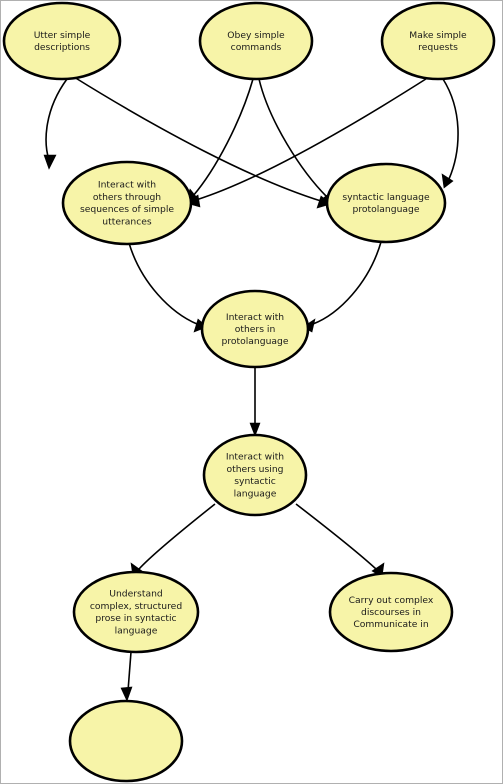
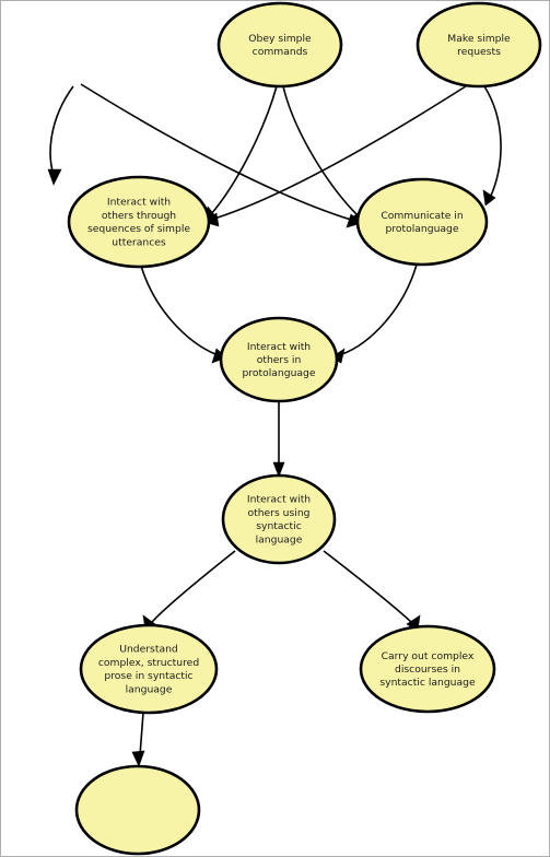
- Utter simple descriptions
  Obey simple commands
  Make simple requests
  Interact with others through sequences of simple utterances
- syntactic language protolanguage
+ Communicate in protolanguage
  Interact with others in protolanguage
  Interact with others using syntactic language
  Understand complex, structured prose in syntactic language
- Carry out complex discourses in Communicate in
+ Carry out complex discourses in syntactic language
